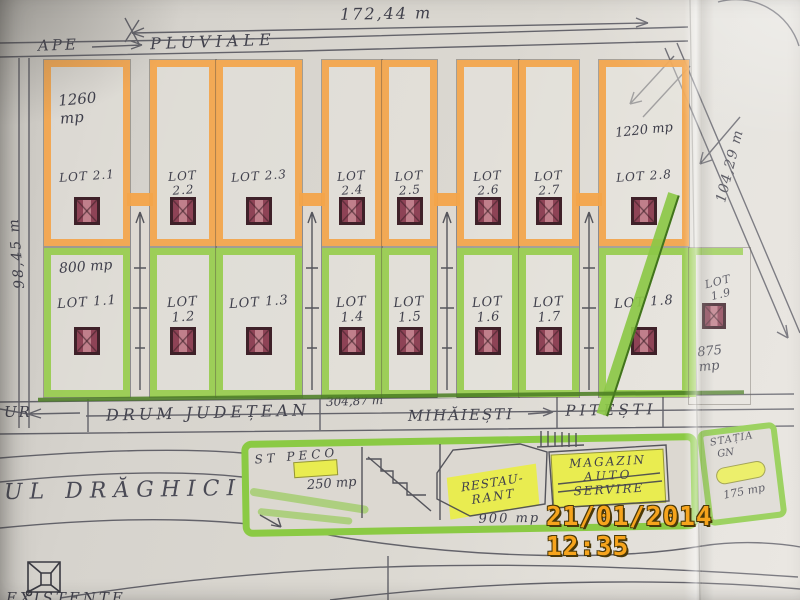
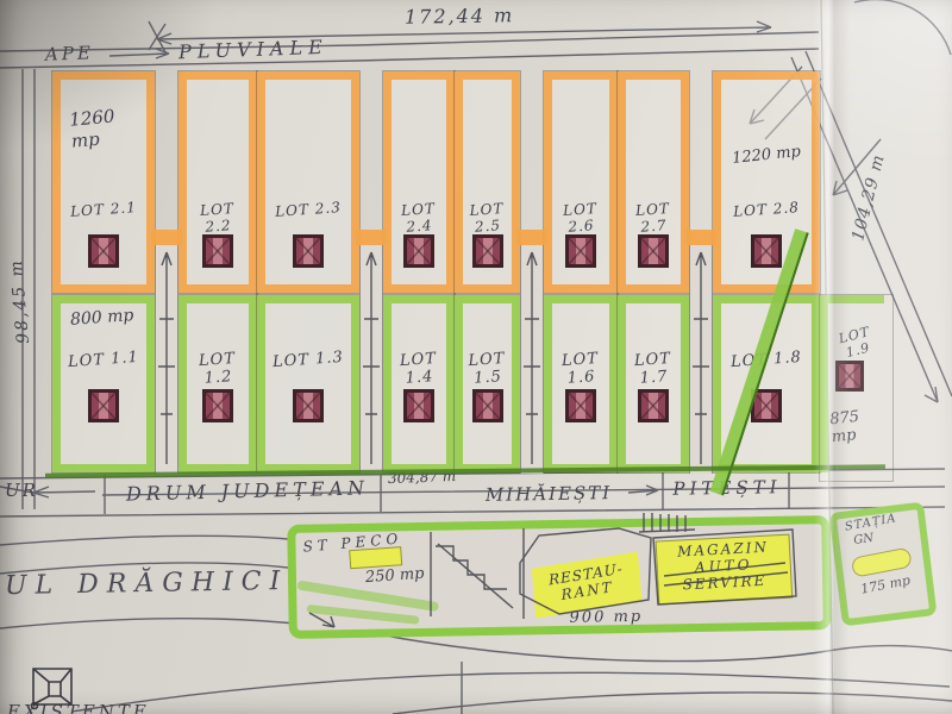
- 21/01/201412:35
